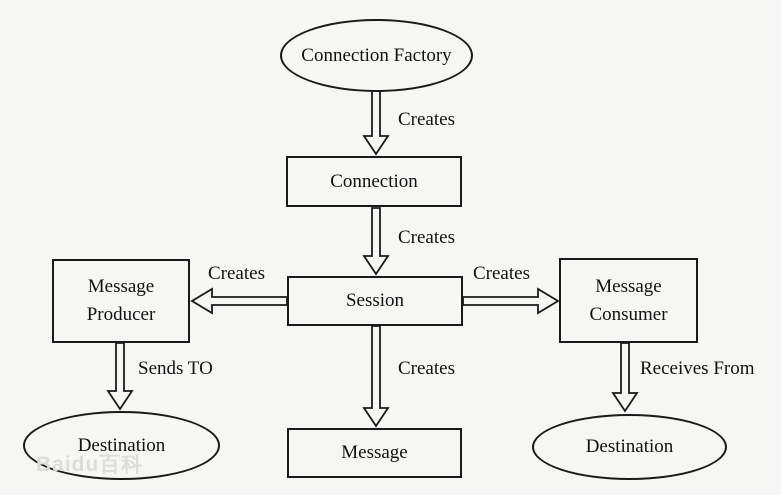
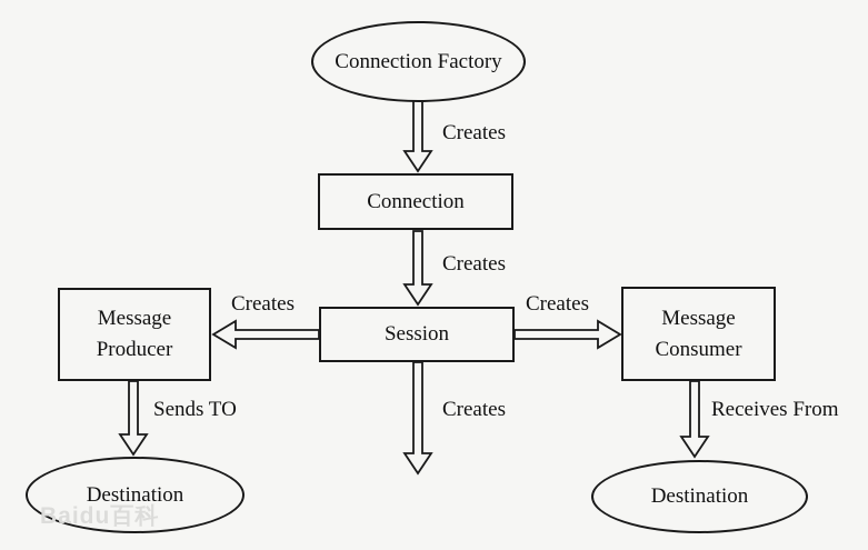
  Connection Factory
  Connection
  Session
  Message Producer
  Message Consumer
- Message
  Destination
  Destination
  Creates
  Creates
  Creates
  Creates
  Creates
  Sends TO
  Receives From
  Baidu百科
